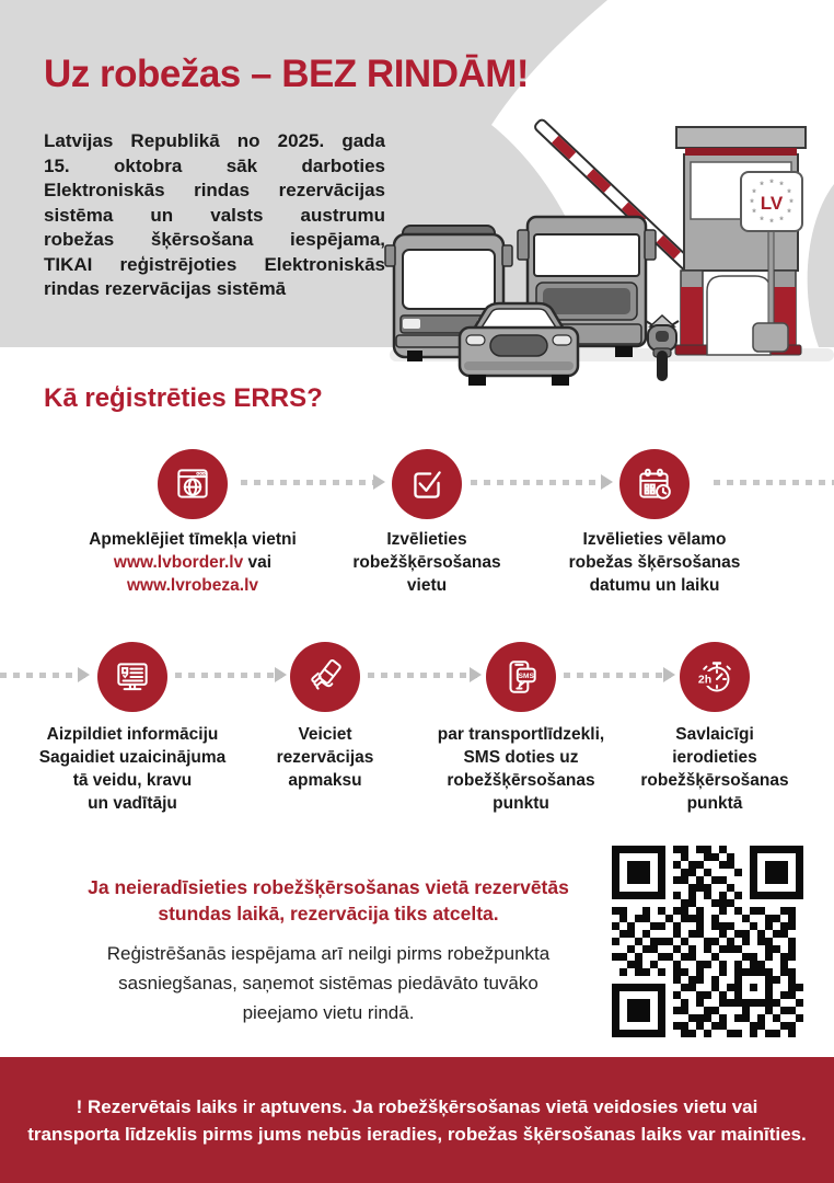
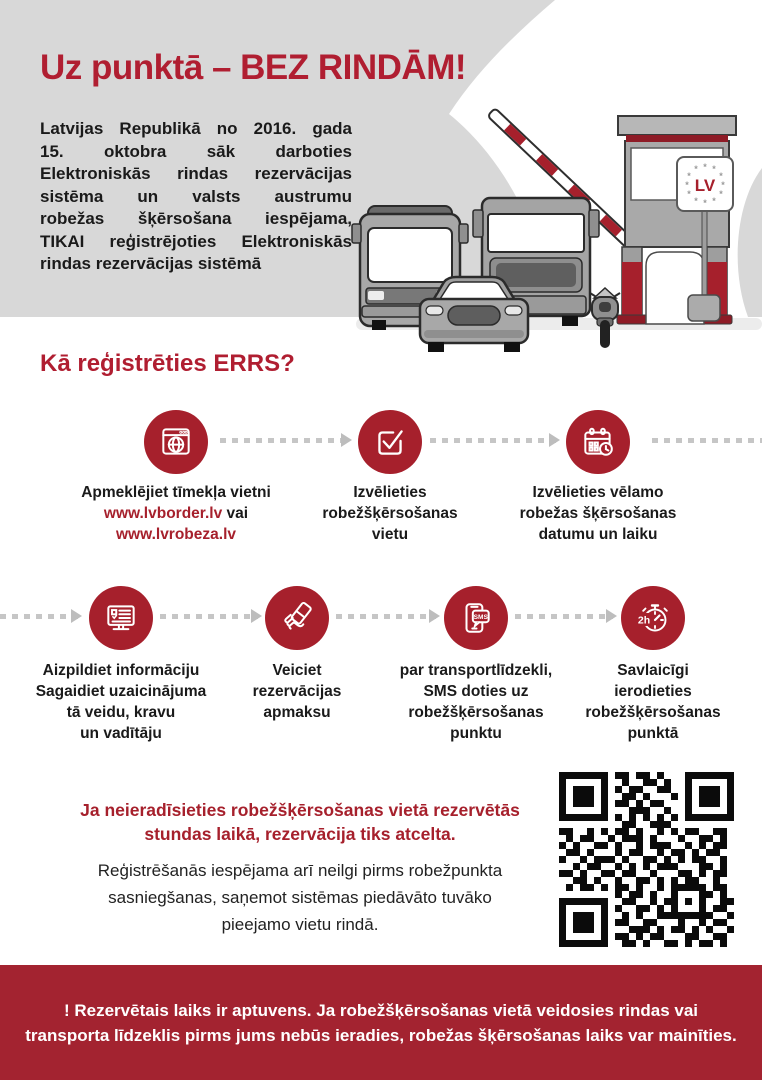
- Uz robežas – BEZ RINDĀM!
+ Uz punktā – BEZ RINDĀM!
- Latvijas Republikā no 2025. gada
+ Latvijas Republikā no 2016. gada
  15. oktobra sāk darboties
  Elektroniskās rindas rezervācijas
  sistēma un valsts austrumu
  robežas šķērsošana iespējama,
  TIKAI reģistrējoties Elektroniskās
  rindas rezervācijas sistēmā
  *
  *
  *
  *
  *
  *
  *
  *
  *
  *
  *
  *
  LV
  Kā reģistrēties ERRS?
  Apmeklējiet tīmekļa vietni
  www.lvborder.lv vai
  www.lvrobeza.lv
  Izvēlieties
  robežšķērsošanas
  vietu
  Izvēlieties vēlamo
  robežas šķērsošanas
  datumu un laiku
  2h
  Aizpildiet informāciju
  Sagaidiet uzaicinājuma
  tā veidu, kravu
  un vadītāju
  Veiciet
  rezervācijas
  apmaksu
  par transportlīdzekli,
  SMS doties uz
  robežšķērsošanas
  punktu
  Savlaicīgi
  ierodieties
  robežšķērsošanas
  punktā
  Ja neieradīsieties robežšķērsošanas vietā rezervētās
  stundas laikā, rezervācija tiks atcelta.
  Reģistrēšanās iespējama arī neilgi pirms robežpunkta
  sasniegšanas, saņemot sistēmas piedāvāto tuvāko
  pieejamo vietu rindā.
- ! Rezervētais laiks ir aptuvens. Ja robežšķērsošanas vietā veidosies vietu vai
+ ! Rezervētais laiks ir aptuvens. Ja robežšķērsošanas vietā veidosies rindas vai
  transporta līdzeklis pirms jums nebūs ieradies, robežas šķērsošanas laiks var mainīties.
